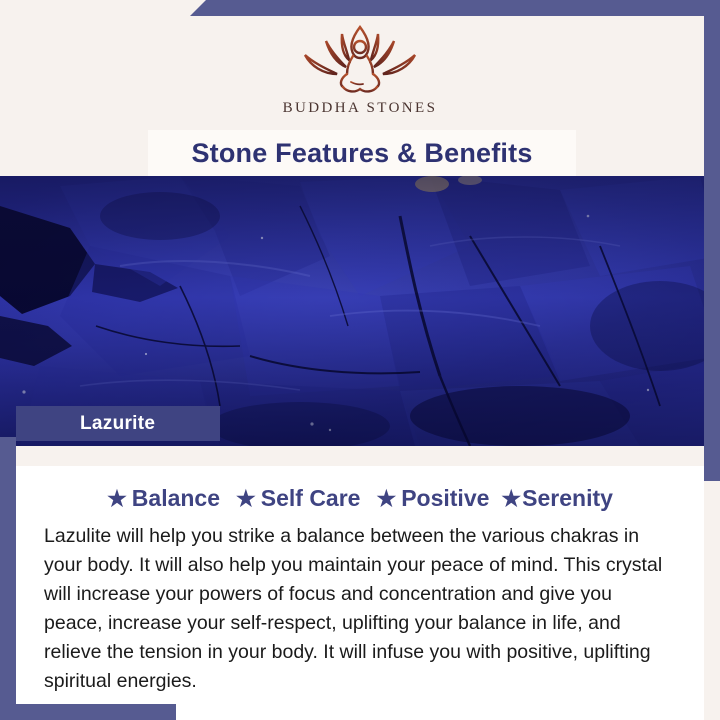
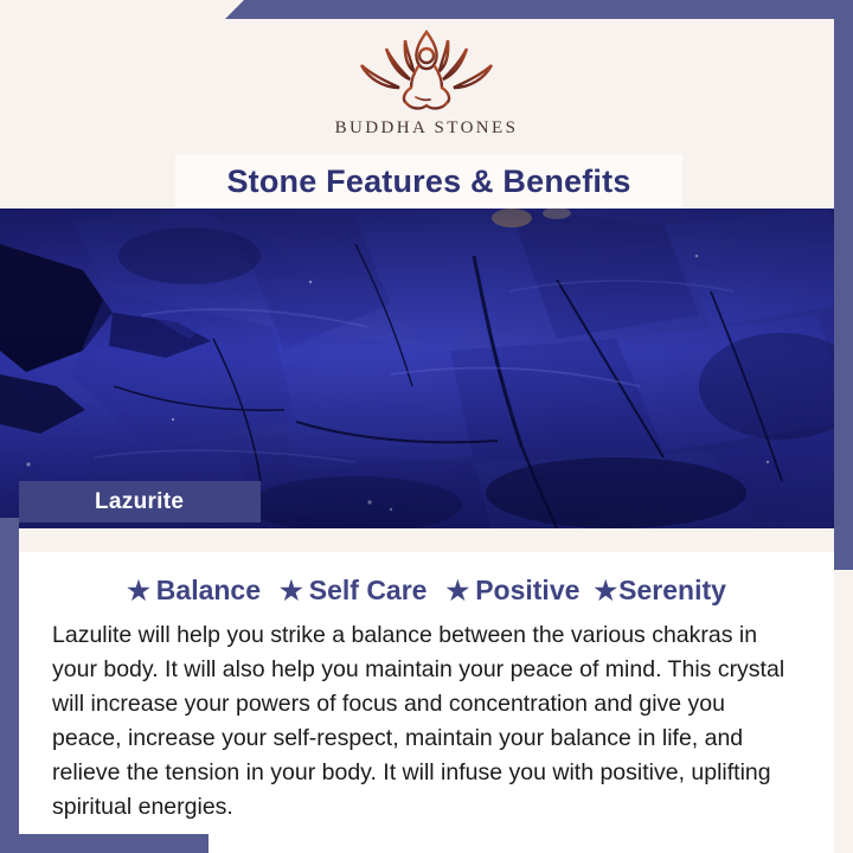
  BUDDHA STONES
  Stone Features & Benefits
  Lazurite
  ★
  Balance
  ★
  Self Care
  ★
  Positive
  ★
  Serenity
- Lazulite will help you strike a balance between the various chakras in your body. It will also help you maintain your peace of mind. This crystal will increase your powers of focus and concentration and give you peace, increase your self-respect, uplifting your balance in life, and relieve the tension in your body. It will infuse you with positive, uplifting spiritual energies.
+ Lazulite will help you strike a balance between the various chakras in your body. It will also help you maintain your peace of mind. This crystal will increase your powers of focus and concentration and give you peace, increase your self-respect, maintain your balance in life, and relieve the tension in your body. It will infuse you with positive, uplifting spiritual energies.
